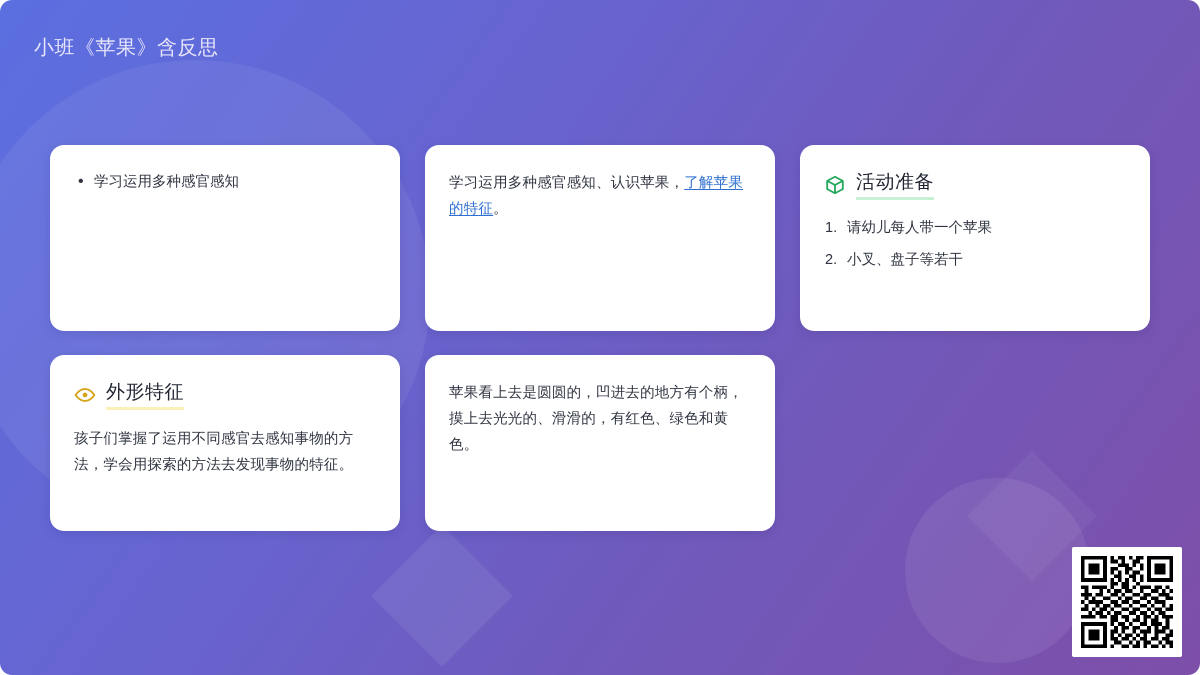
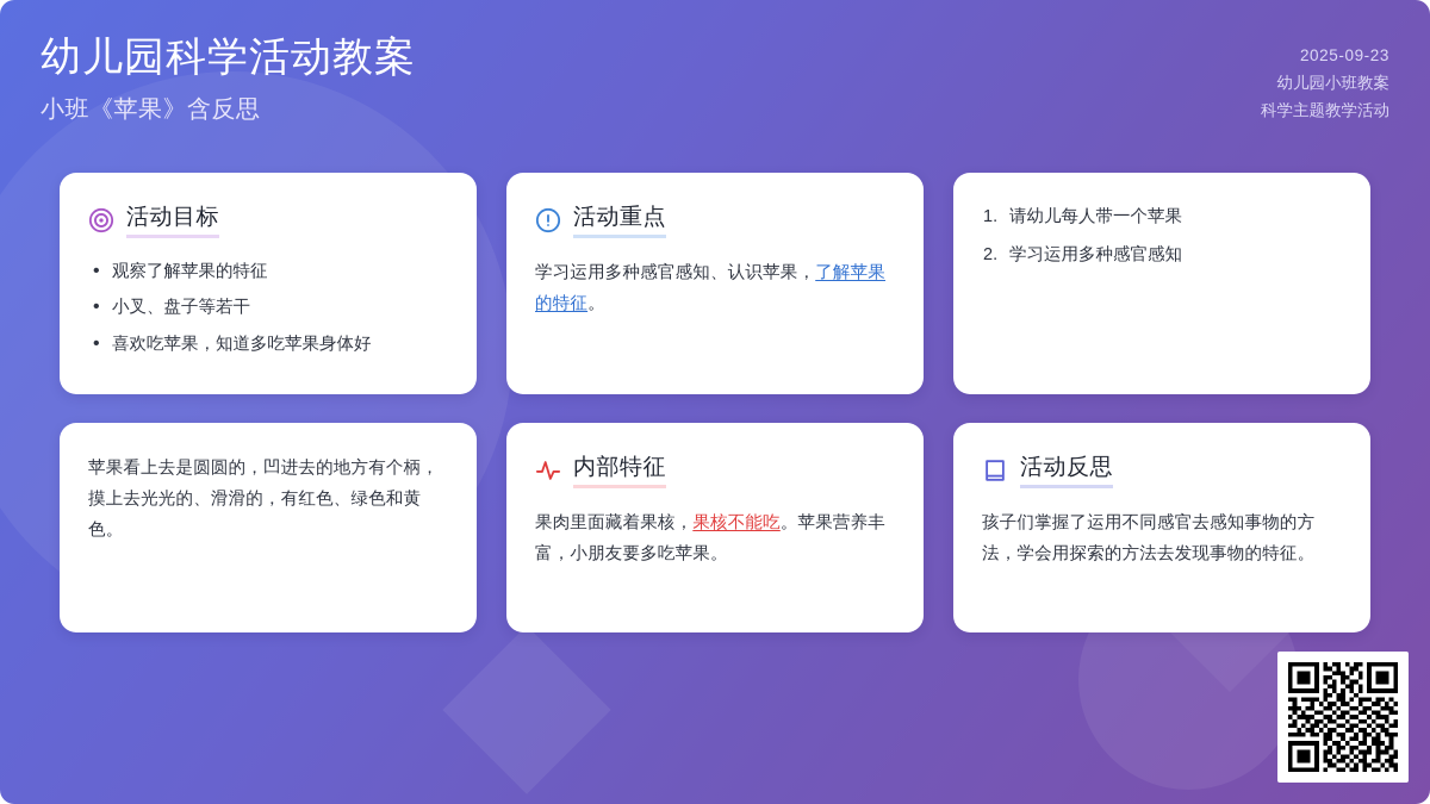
+ 幼儿园科学活动教案
  小班《苹果》含反思
+ 2025-09-23
+ 幼儿园小班教案
+ 科学主题教学活动
+ 活动目标
+ 观察了解苹果的特征
- 学习运用多种感官感知
+ 小叉、盘子等若干
+ 喜欢吃苹果，知道多吃苹果身体好
+ 活动重点
  学习运用多种感官感知、认识苹果，了解苹果的特征。
- 活动准备
  请幼儿每人带一个苹果
- 小叉、盘子等若干
+ 学习运用多种感官感知
- 外形特征
- 孩子们掌握了运用不同感官去感知事物的方法，学会用探索的方法去发现事物的特征。
+ 苹果看上去是圆圆的，凹进去的地方有个柄，摸上去光光的、滑滑的，有红色、绿色和黄色。
+ 内部特征
+ 果肉里面藏着果核，果核不能吃。苹果营养丰富，小朋友要多吃苹果。
+ 活动反思
- 苹果看上去是圆圆的，凹进去的地方有个柄，摸上去光光的、滑滑的，有红色、绿色和黄色。
+ 孩子们掌握了运用不同感官去感知事物的方法，学会用探索的方法去发现事物的特征。
